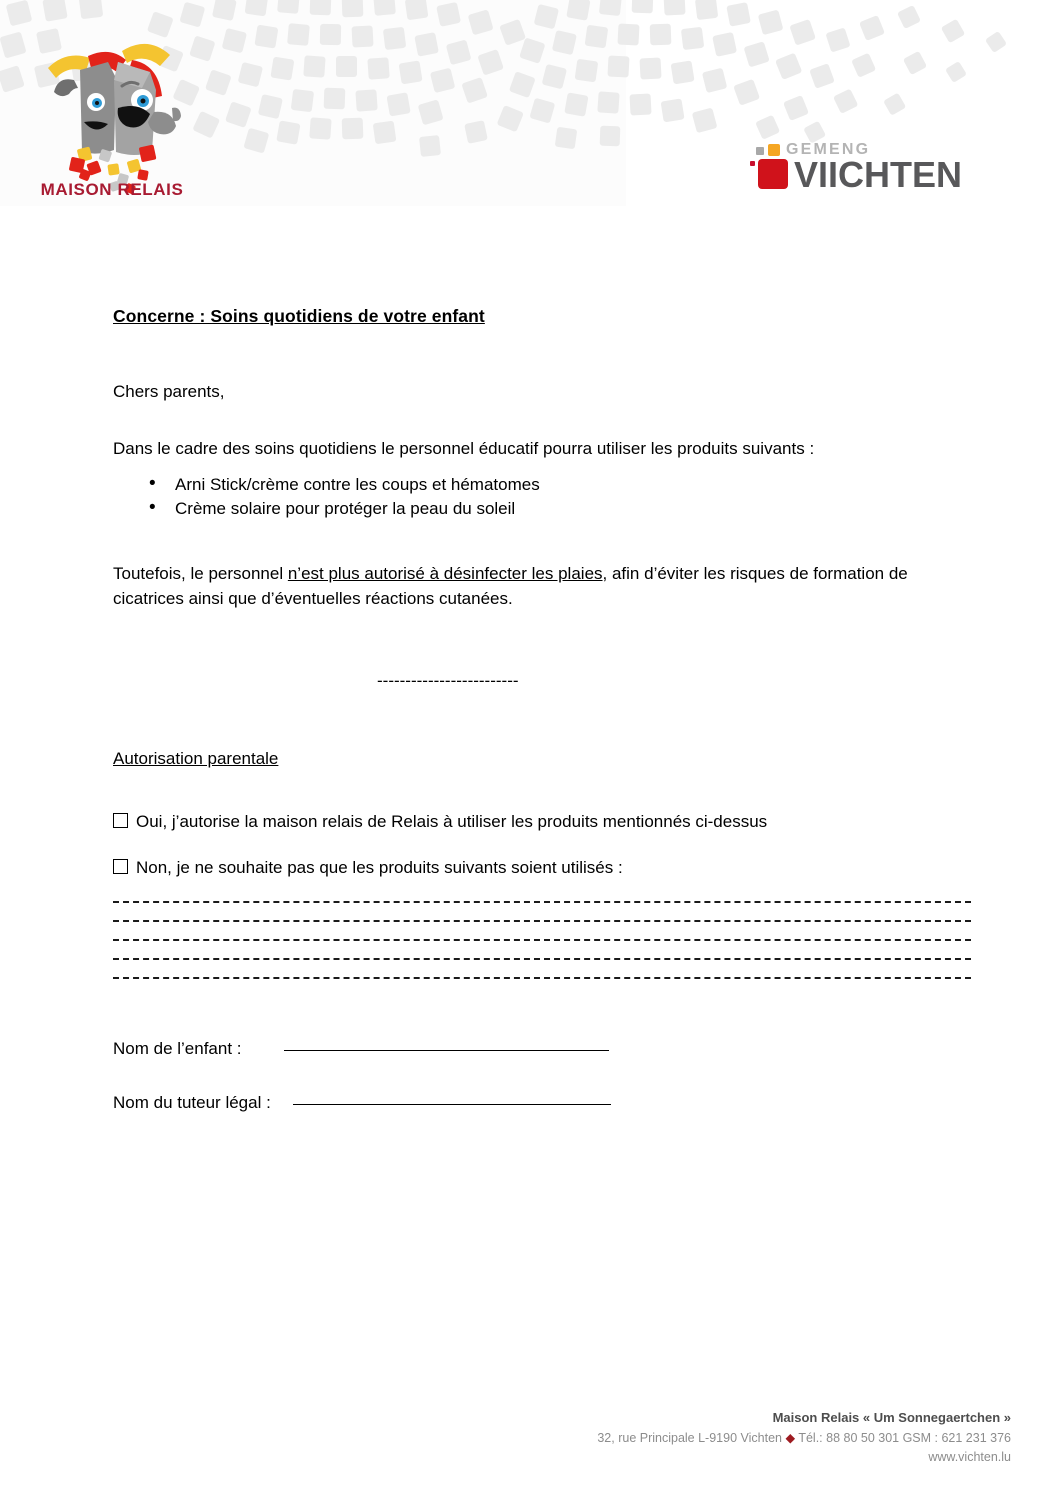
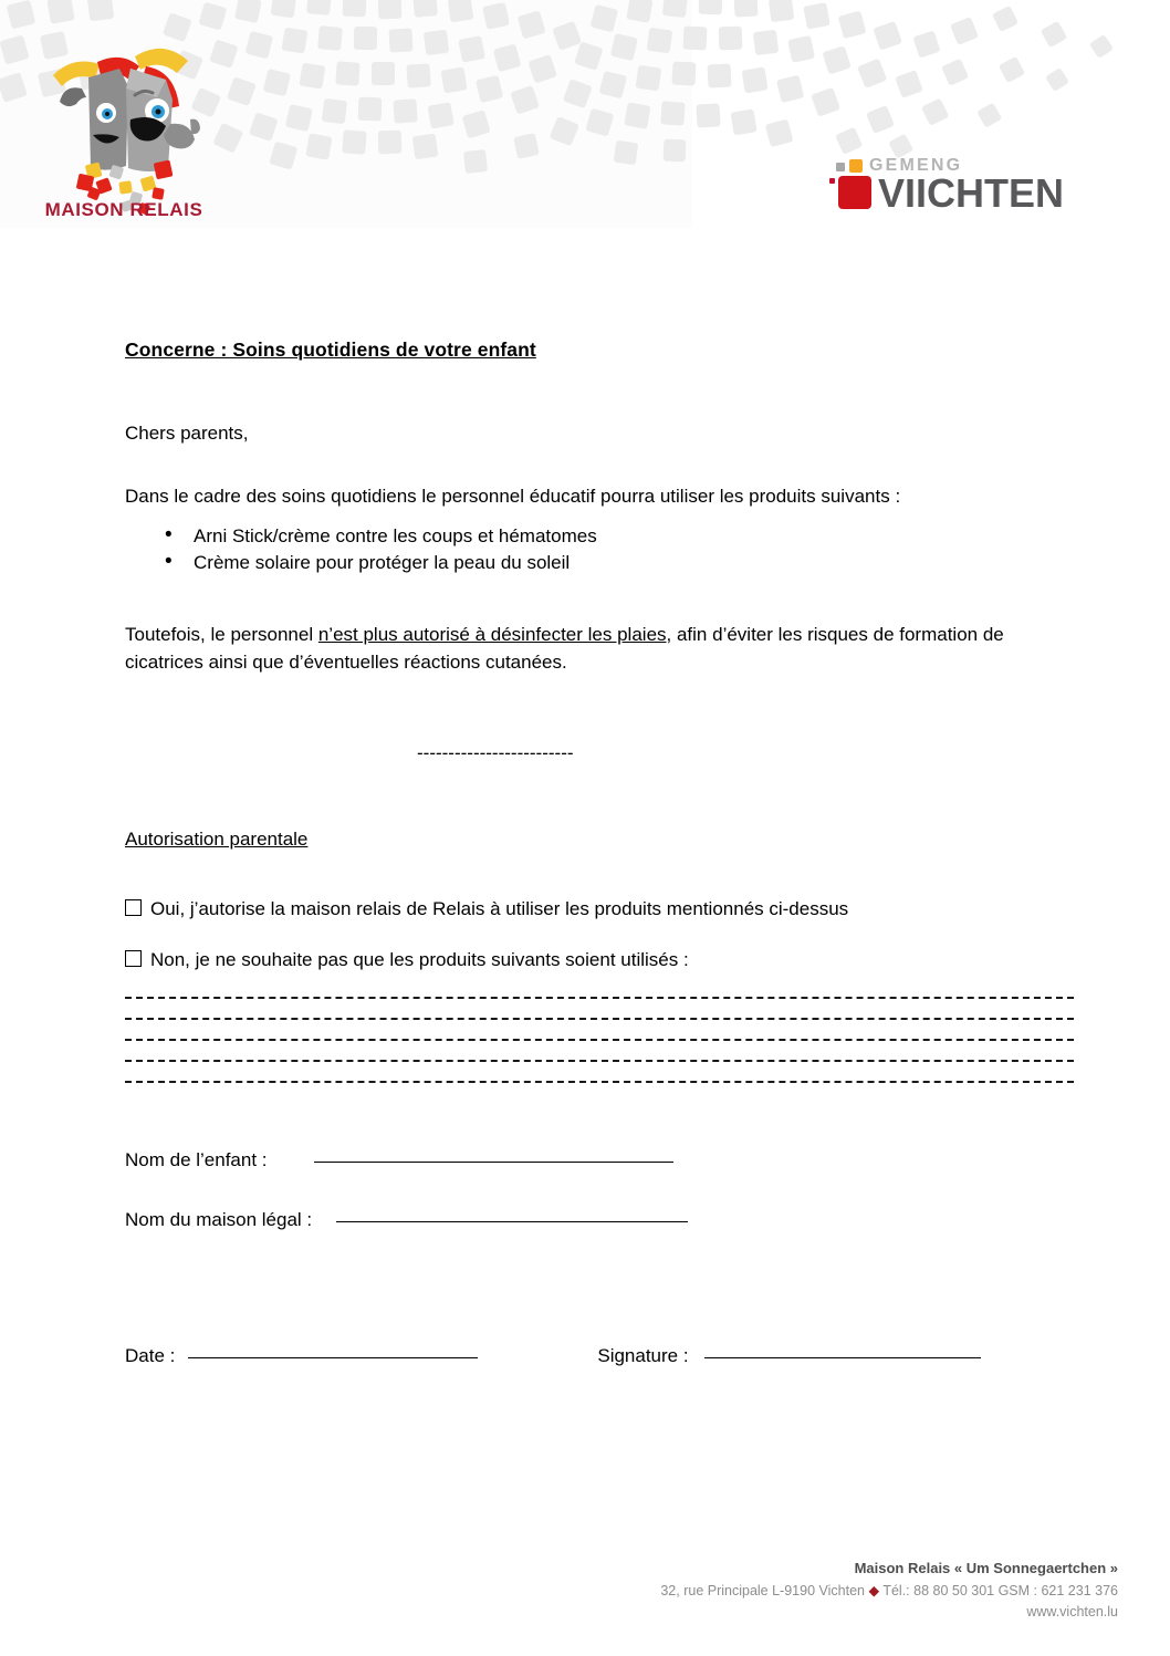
  MAISON RELAIS
  GEMENG
  VIICHTEN
  Concerne : Soins quotidiens de votre enfant
  Chers parents,
  Dans le cadre des soins quotidiens le personnel éducatif pourra utiliser les produits suivants :
  Arni Stick/crème contre les coups et hématomes
  Crème solaire pour protéger la peau du soleil
  Toutefois, le personnel n’est plus autorisé à désinfecter les plaies, afin d’éviter les risques de formation de cicatrices ainsi que d’éventuelles réactions cutanées.
  -------------------------
  Autorisation parentale
  Oui, j’autorise la maison relais de Relais à utiliser les produits mentionnés ci-dessus
  Non, je ne souhaite pas que les produits suivants soient utilisés :
  Nom de l’enfant :
- Nom du tuteur légal :
+ Nom du maison légal :
+ Date : Signature :
  Maison Relais « Um Sonnegaertchen »
  32, rue Principale L-9190 Vichten ◆ Tél.: 88 80 50 301 GSM : 621 231 376
  www.vichten.lu
